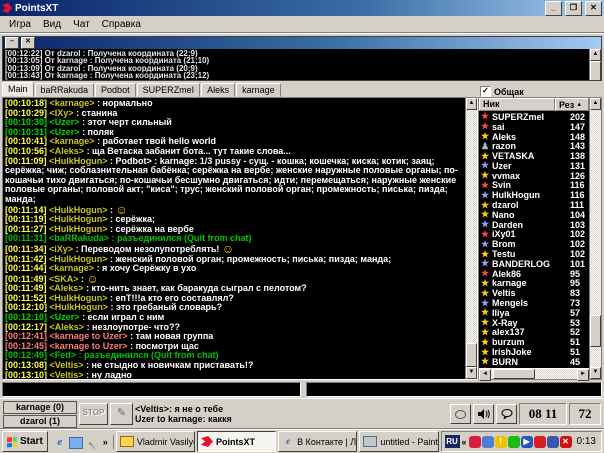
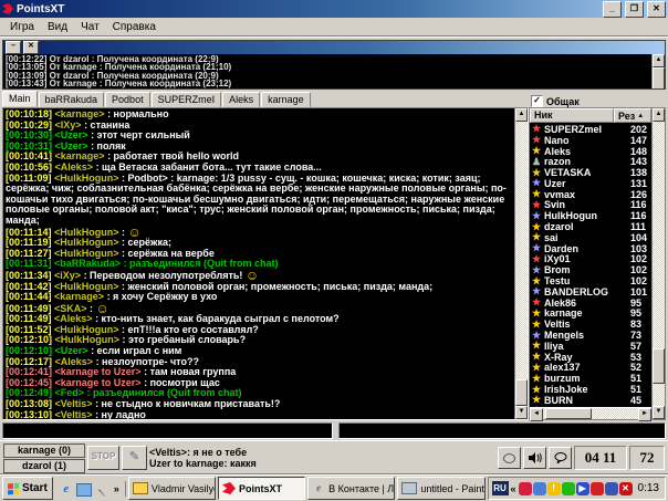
  PointsXT
  _
  ❐
  ✕
  Игра
  Вид
  Чат
  Справка
  [00:12:22] От dzarol : Получена координата (22;9)
  [00:13:05] От karnage : Получена координата (21;10)
  [00:13:09] От dzarol : Получена координата (20;9)
  [00:13:43] От karnage : Получена координата (23;12)
  Main
  baRRakuda
  Podbot
  SUPERZmeI
  Aleks
  karnage
  ✓
  Общак
  [00:10:18] <karnage> : нормально
  [00:10:29] <IXy> : станина
  [00:10:30] <Uzer> : этот черт сильный
  [00:10:31] <Uzer> : поляк
  [00:10:41] <karnage> : работает твой hello world
  [00:10:56] <Aleks> : ща Ветаска забанит бота... тут такие слова...
  [00:11:09] <HulkHogun> : Podbot> : karnage: 1/3 pussy - сущ. - кошка; кошечка; киска; котик; заяц; серёжка; чиж; соблазнительная бабёнка; серёжка на вербе; женские наружные половые органы; по-кошачьи тихо двигаться; по-кошачьи бесшумно двигаться; идти; перемещаться; наружные женские половые органы; половой акт; "киса"; трус; женский половой орган; промежность; писька; пизда; манда;
  [00:11:14] <HulkHogun> : ☺
  [00:11:19] <HulkHogun> : серёжка;
  [00:11:27] <HulkHogun> : серёжка на вербе
  [00:11:31] <baRRakuda> : разъединился (Quit from chat)
  [00:11:34] <iXy> : Переводом незолупотреблять! ☺
  [00:11:42] <HulkHogun> : женский половой орган; промежность; писька; пизда; манда;
  [00:11:44] <karnage> : я хочу Серёжку в ухо
  [00:11:49] <SKA> : ☺
  [00:11:49] <Aleks> : кто-нить знает, как баракуда сыграл с пелотом?
  [00:11:52] <HulkHogun> : епТ!!!а кто его составлял?
  [00:12:10] <HulkHogun> : это гребаный словарь?
  [00:12:10] <Uzer> : если играл с ним
  [00:12:17] <Aleks> : незлоупотре- что??
  [00:12:41] <karnage to Uzer> : там новая группа
  [00:12:45] <karnage to Uzer> : посмотри щас
  [00:12:49] <Fed> : разъединился (Quit from chat)
  [00:13:08] <Veltis> : не стыдно к новичкам приставать!?
  [00:13:10] <Veltis> : ну ладно
  Ник
  Рез
  ★
  SUPERZmeI
  202
  ★
- sai
+ Nano
  147
  ★
  Aleks
  148
  ♟
  razon
  143
  ★
  VETASKA
  138
  ★
  Uzer
  131
  ★
  vvmax
  126
  ★
  Svin
  116
  ★
  HulkHogun
  116
  ★
  dzarol
  111
  ★
- Nano
+ sai
  104
  ★
  Darden
  103
  ★
  iXy01
  102
  ★
  Brom
  102
  ★
  Testu
  102
  ★
  BANDERLOG
  101
  ★
  Alek86
  95
  ★
  karnage
  95
  ★
  Veltis
  83
  ★
  Mengels
  73
  ★
  Iliya
  57
  ★
  X-Ray
  53
  ★
  alex137
  52
  ★
  burzum
  51
  ★
  IrishJoke
  51
  ★
  BURN
  45
  karnage (0)
  dzarol (1)
  STOP
  ✎
  <Veltis>: я не о тебе
  Uzer to karnage: каккя
- 08 11
+ 04 11
  72
  Start
  e
  ৲
  »
  PointsXT
  e
  untitled - Paint
  RU
  «
  !
  ▶
  ✕
  0:13
